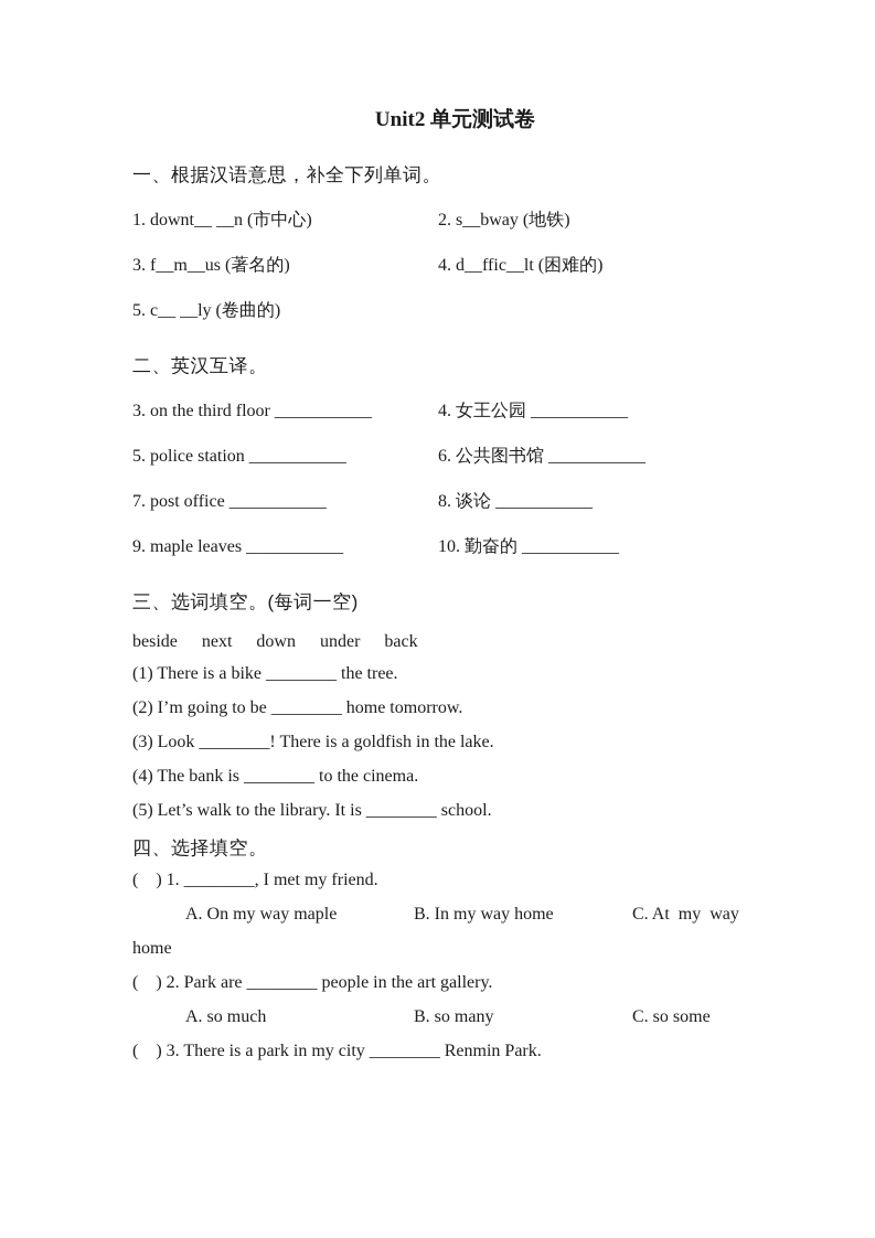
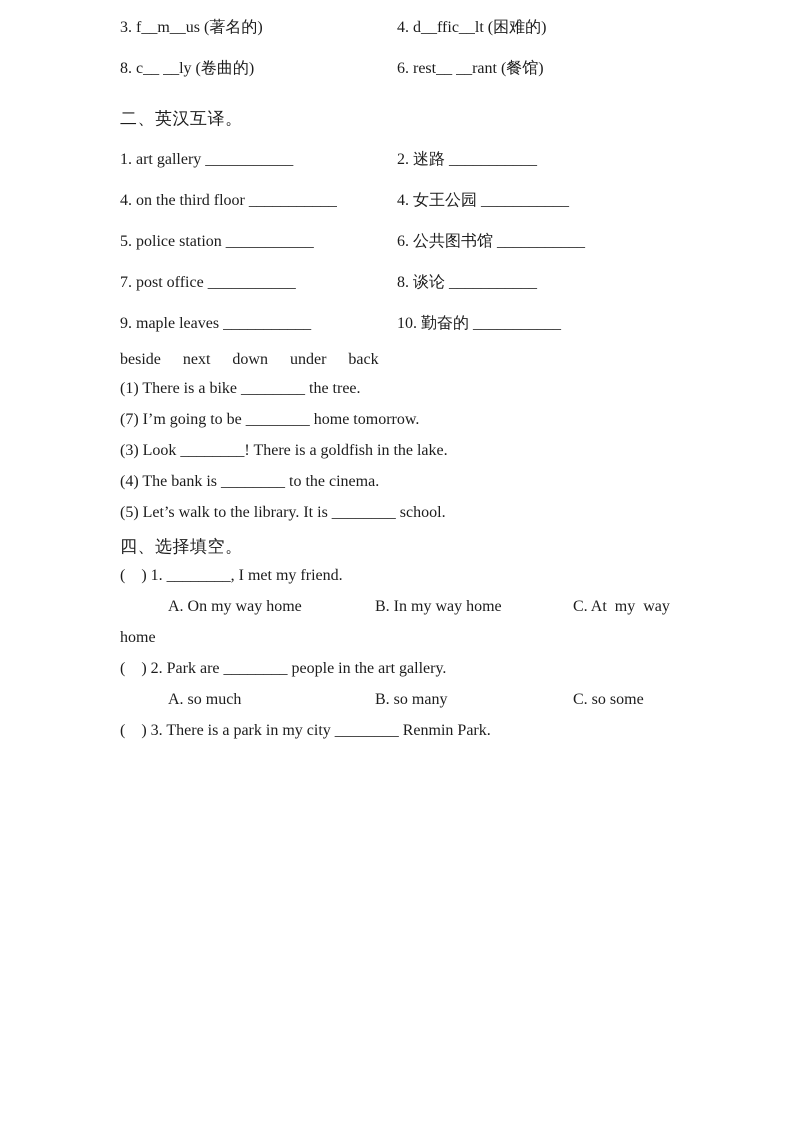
- Unit2 单元测试卷
- 一、根据汉语意思，补全下列单词。
- 1. downt__ __n (市中心)
- 2. s__bway (地铁)
  3. f__m__us (著名的)
  4. d__ffic__lt (困难的)
- 5. c__ __ly (卷曲的)
+ 8. c__ __ly (卷曲的)
+ 6. rest__ __rant (餐馆)
  二、英汉互译。
+ 1. art gallery ___________
+ 2. 迷路 ___________
- 3. on the third floor ___________
+ 4. on the third floor ___________
  4. 女王公园 ___________
  5. police station ___________
  6. 公共图书馆 ___________
  7. post office ___________
  8. 谈论 ___________
  9. maple leaves ___________
  10. 勤奋的 ___________
- 三、选词填空。(每词一空)
  beside next down under back
  (1) There is a bike ________ the tree.
- (2) I’m going to be ________ home tomorrow.
+ (7) I’m going to be ________ home tomorrow.
  (3) Look ________! There is a goldfish in the lake.
  (4) The bank is ________ to the cinema.
  (5) Let’s walk to the library. It is ________ school.
  四、选择填空。
  ( ) 1. ________, I met my friend.
- A. On my way maple
+ A. On my way home
  B. In my way home
  C. At my way
  home
  ( ) 2. Park are ________ people in the art gallery.
  A. so much
  B. so many
  C. so some
  ( ) 3. There is a park in my city ________ Renmin Park.
